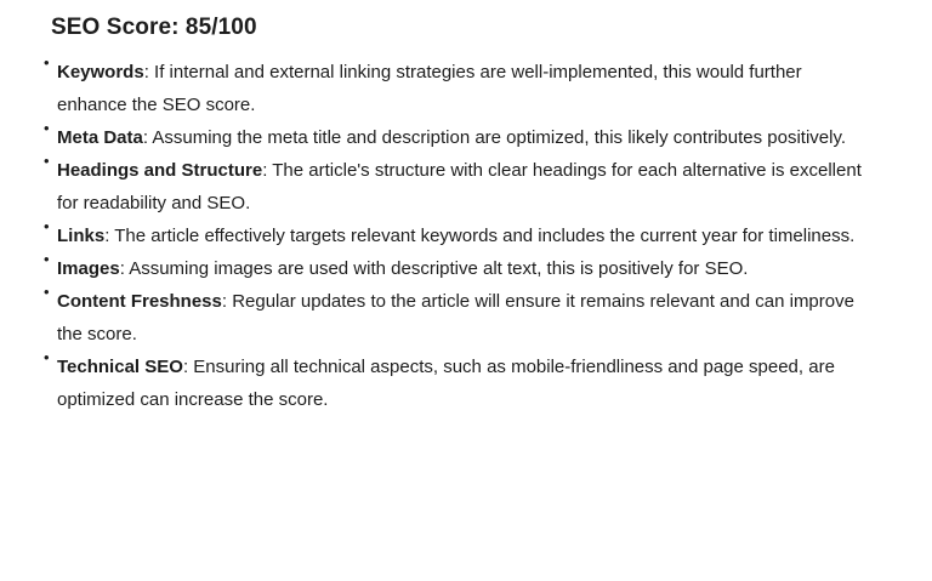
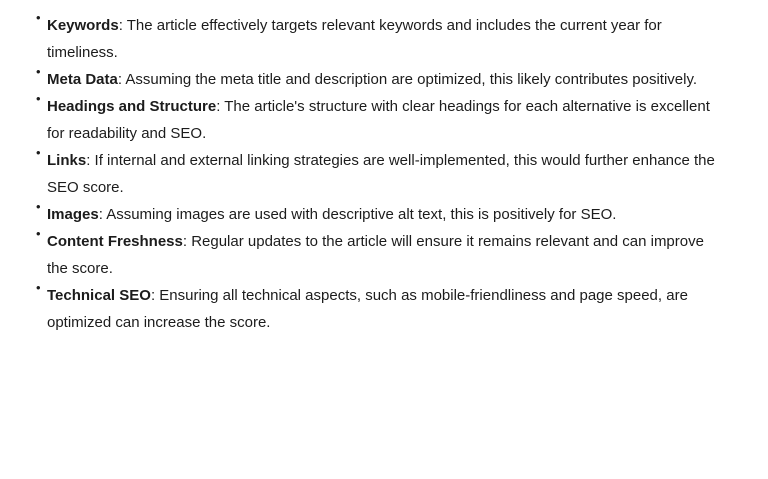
- SEO Score: 85/100
  •
- Keywords: If internal and external linking strategies are well-implemented, this would further enhance the SEO score.
+ Keywords: The article effectively targets relevant keywords and includes the current year for timeliness.
  •
  Meta Data: Assuming the meta title and description are optimized, this likely contributes positively.
  •
  Headings and Structure: The article's structure with clear headings for each alternative is excellent for readability and SEO.
  •
- Links: The article effectively targets relevant keywords and includes the current year for timeliness.
+ Links: If internal and external linking strategies are well-implemented, this would further enhance the SEO score.
  •
  Images: Assuming images are used with descriptive alt text, this is positively for SEO.
  •
  Content Freshness: Regular updates to the article will ensure it remains relevant and can improve the score.
  •
  Technical SEO: Ensuring all technical aspects, such as mobile-friendliness and page speed, are optimized can increase the score.
